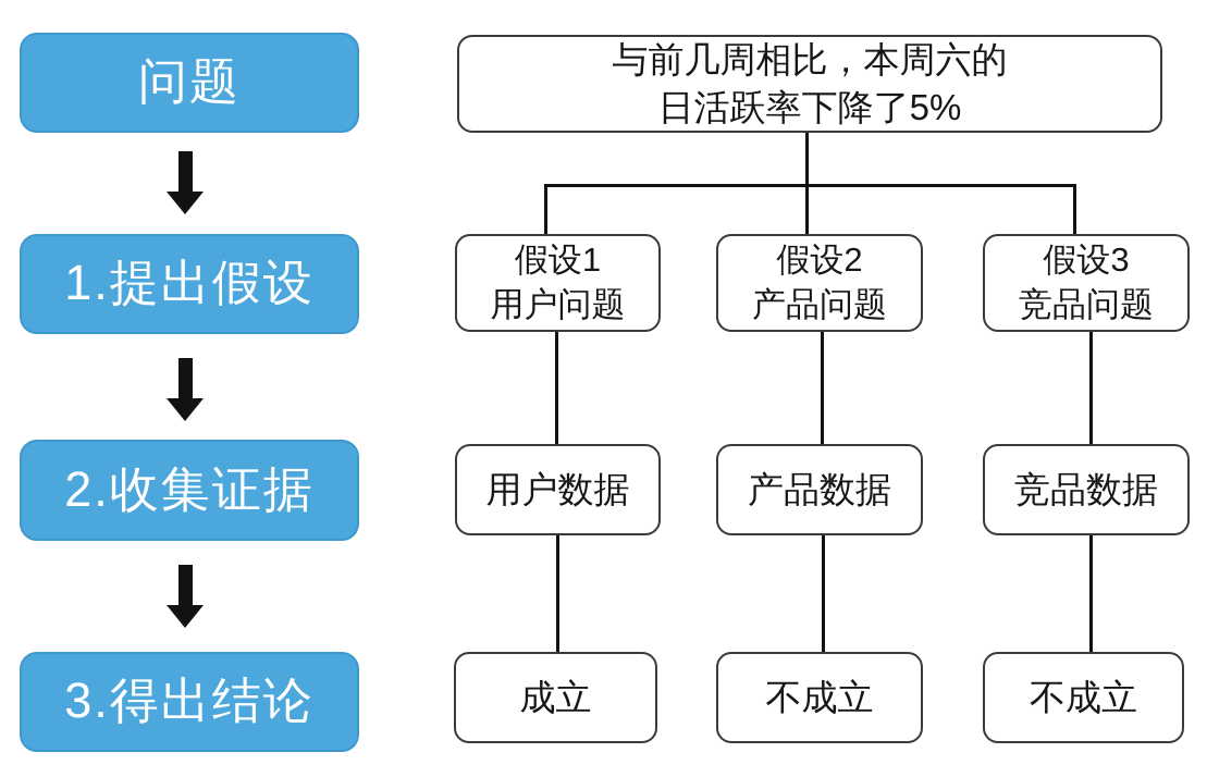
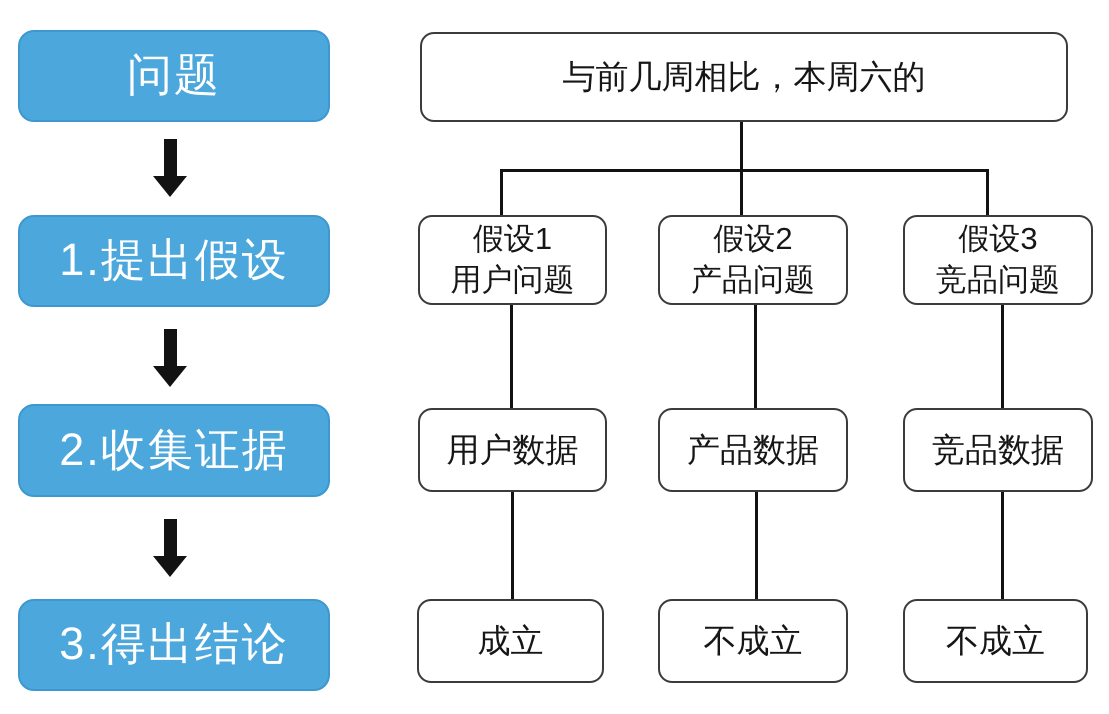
  问题
  1.提出假设
  2.收集证据
  3.得出结论
  与前几周相比，本周六的
- 日活跃率下降了5%
  假设1
  用户问题
  假设2
  产品问题
  假设3
  竞品问题
  用户数据
  产品数据
  竞品数据
  成立
  不成立
  不成立
